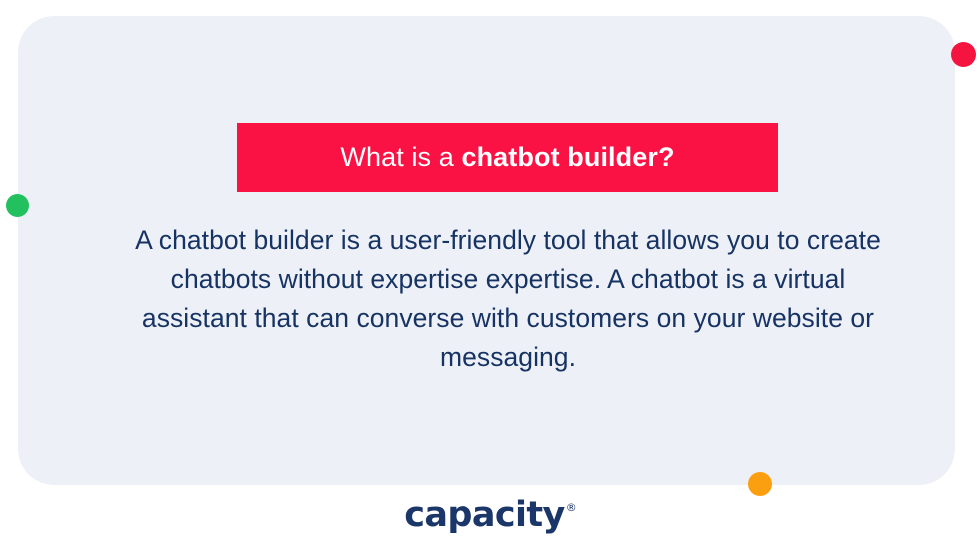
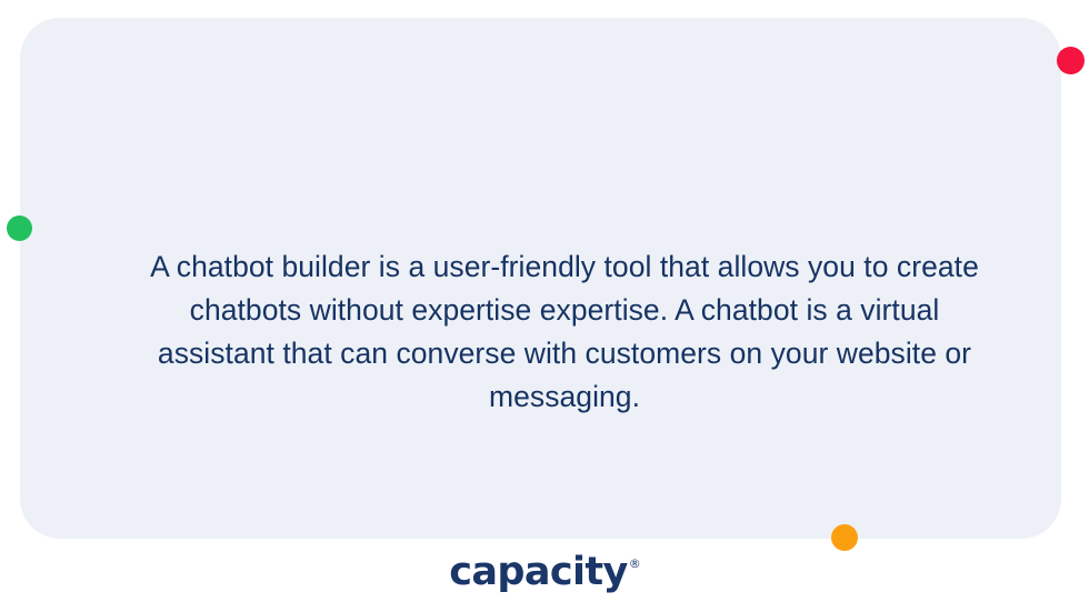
- What is a chatbot builder?
  A chatbot builder is a user-friendly tool that allows you to create chatbots without expertise expertise. A chatbot is a virtual assistant that can converse with customers on your website or messaging.
  capacity®
